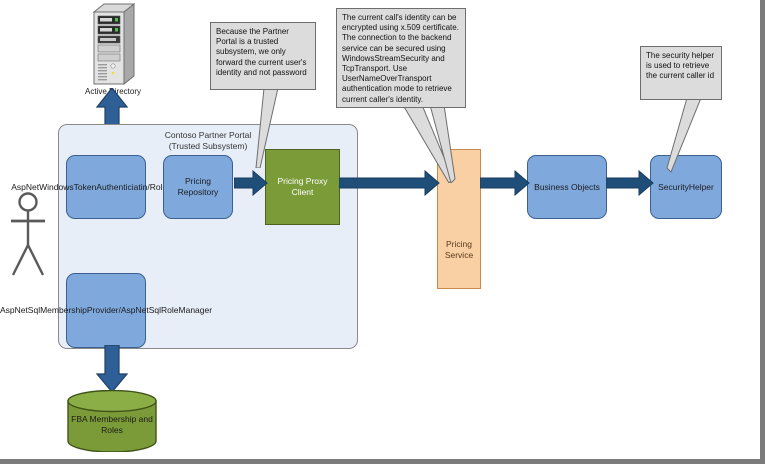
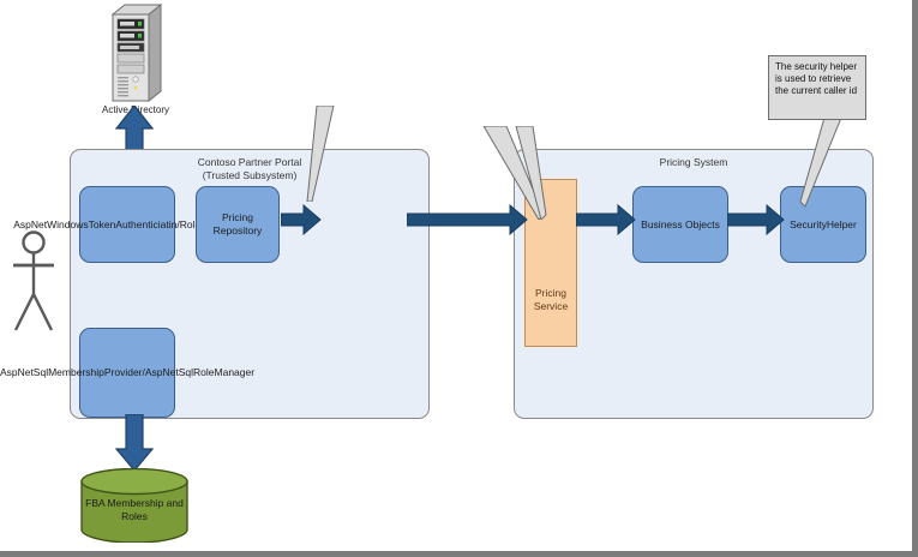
  Activeirectory
  Contoso Partner Portal
  (Trusted Subsystem)
+ Pricing System
  AspNetWindowsTokenAuthenticiatin/Rol
  Pricing Repository
- Pricing Proxy Client
  AspNetSqlMembershipProvider/AspNetSqlRoleManager
  Pricing Service
  Business Objects
  SecurityHelper
  FBA Membership and Roles
- Because the Partner Portal is a trusted subsystem, we only forward the current user's identity and not password
- The current call's identity can be encrypted using x.509 certificate. The connection to the backend service can be secured using WindowsStreamSecurity and TcpTransport. Use UserNameOverTransport authentication mode to retrieve current caller's identity.
  The security helper is used to retrieve the current caller id
